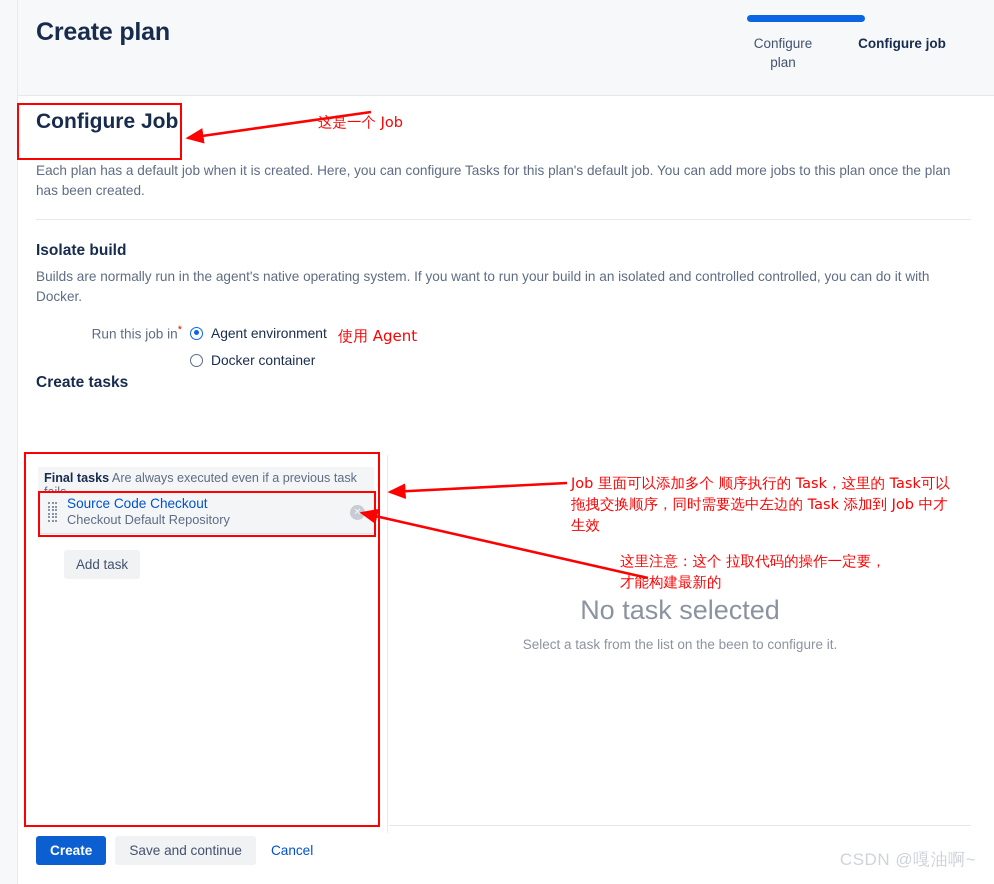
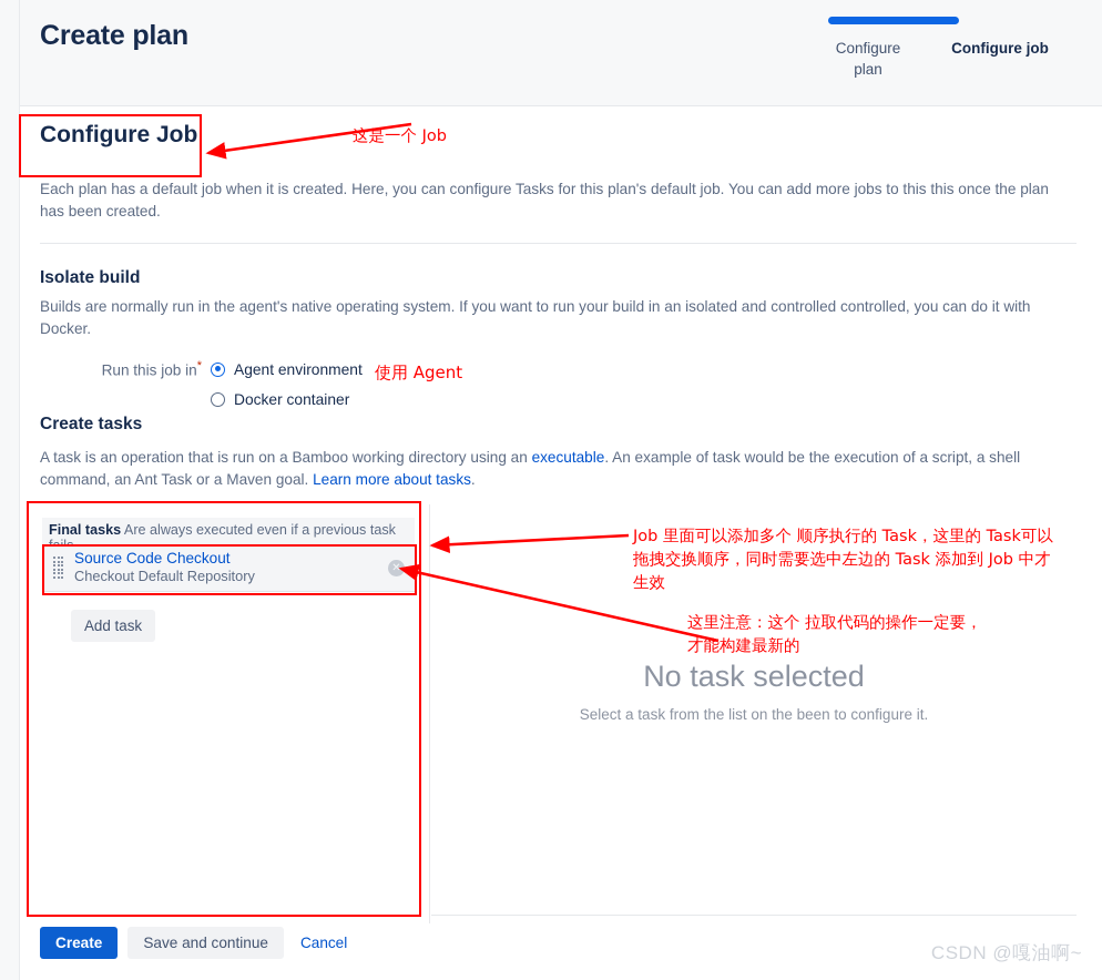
  Create plan
  Configure plan
  Configure job
  Configure Job
- Each plan has a default job when it is created. Here, you can configure Tasks for this plan's default job. You can add more jobs to this plan once the plan has been created.
+ Each plan has a default job when it is created. Here, you can configure Tasks for this plan's default job. You can add more jobs to this this once the plan has been created.
  Isolate build
  Builds are normally run in the agent's native operating system. If you want to run your build in an isolated and controlled controlled, you can do it with Docker.
  Run this job in*
  Agent environment
  Docker container
  Create tasks
+ A task is an operation that is run on a Bamboo working directory using an executable. An example of task would be the execution of a script, a shell command, an Ant Task or a Maven goal. Learn more about tasks.
  Final tasks Are always executed even if a previous task
  Source Code Checkout
  Checkout Default Repository
  ✕
  Add task
  No task selected
  Select a task from the list on the been to configure it.
  Create
  Save and continue
  Cancel
  CSDN @嘎油啊~
  这是一个 Job
  使用 Agent
  Job 里面可以添加多个 顺序执行的 Task，这里的 Task可以
  拖拽交换顺序，同时需要选中左边的 Task 添加到 Job 中才
  生效
  这里注意：这个 拉取代码的操作一定要，
  才能构建最新的
